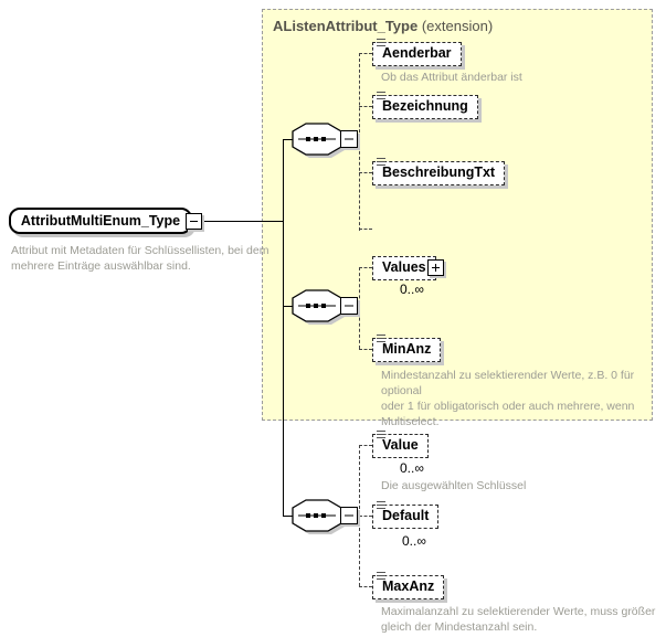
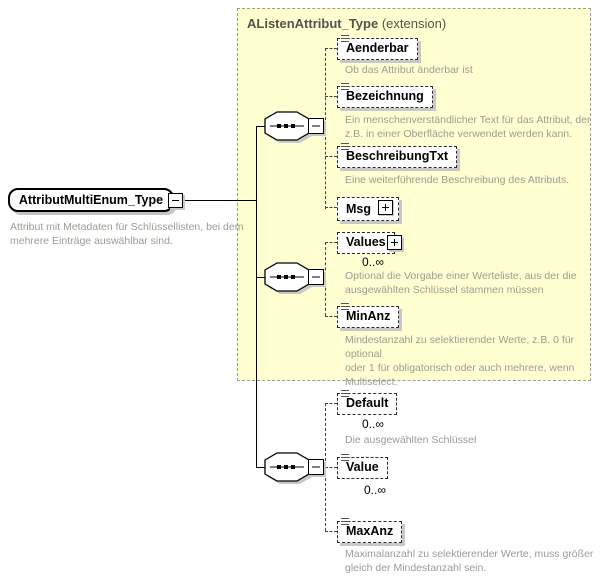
  AListenAttribut_Type (extension)
  AttributMultiEnum_Type
  Attribut mit Metadaten für Schlüssellisten, bei dem
  mehrere Einträge auswählbar sind.
  Aenderbar
  Ob das Attribut änderbar ist
  Bezeichnung
+ Ein menschenverständlicher Text für das Attribut, der
+ z.B. in einer Oberfläche verwendet werden kann.
  BeschreibungTxt
+ Eine weiterführende Beschreibung des Attributs.
+ Msg
  Values
  0..∞
+ Optional die Vorgabe einer Werteliste, aus der die
+ ausgewählten Schlüssel stammen müssen
  MinAnz
  Mindestanzahl zu selektierender Werte, z.B. 0 für optional
  oder 1 für obligatorisch oder auch mehrere, wenn
  Multiselect.
- Value
+ Default
  0..∞
  Die ausgewählten Schlüssel
- Default
+ Value
  0..∞
  MaxAnz
  Maximalanzahl zu selektierender Werte, muss größer
  gleich der Mindestanzahl sein.
